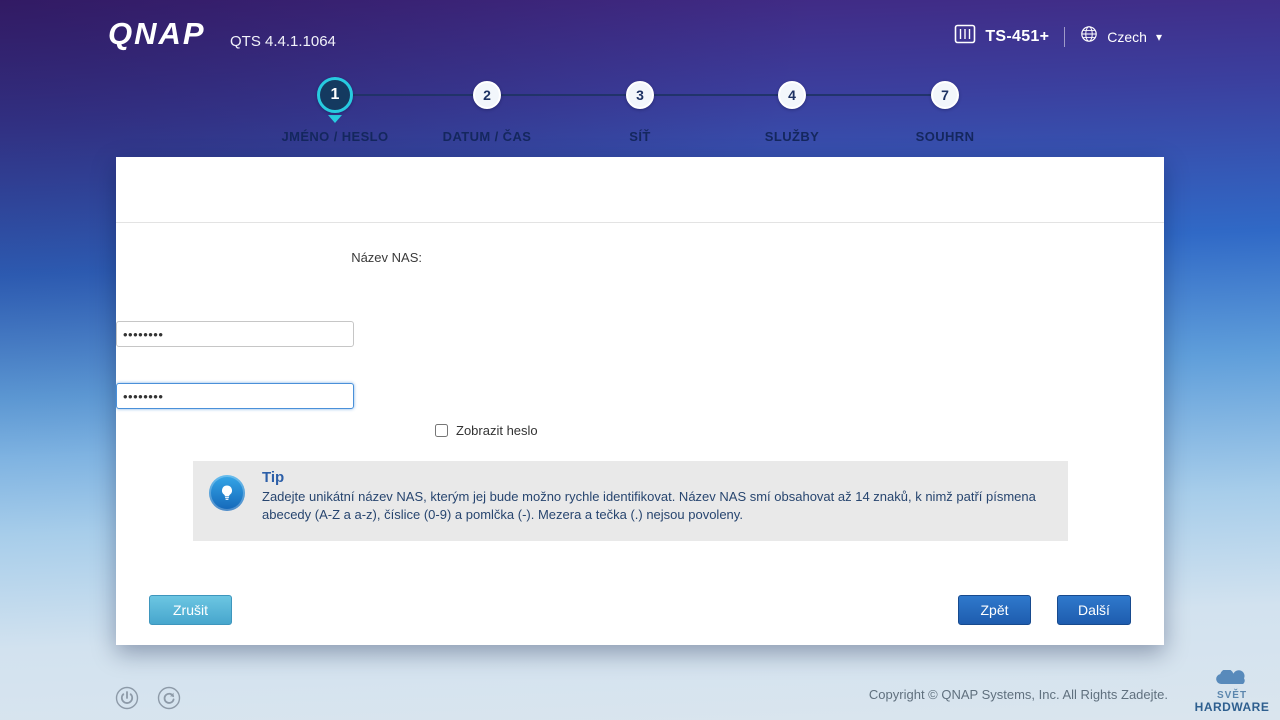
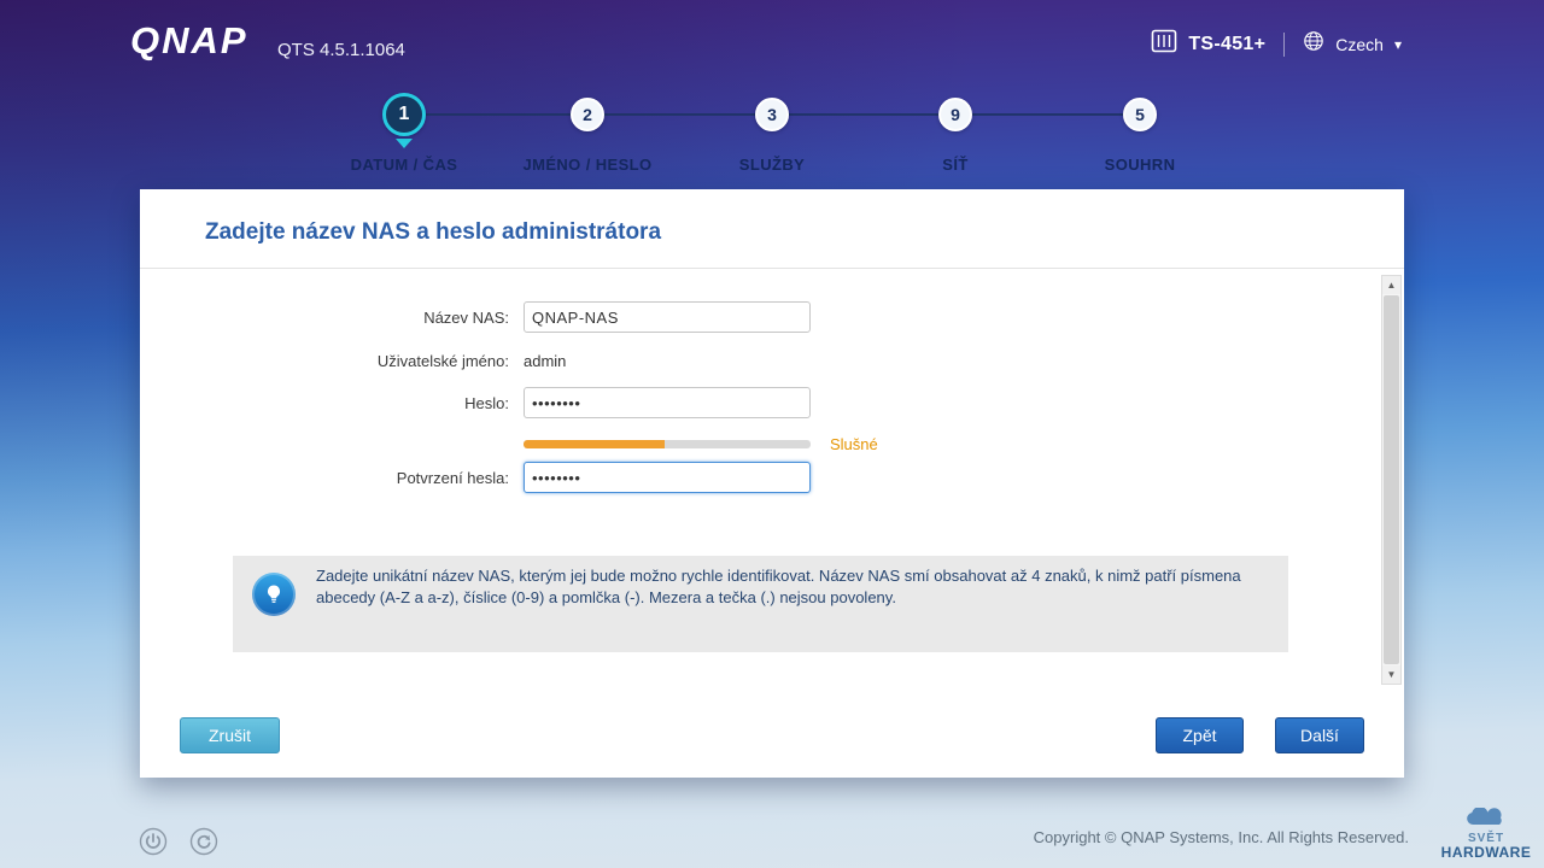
  QNAP
- QTS 4.4.1.1064
+ QTS 4.5.1.1064
  TS-451+
  Czech
  ▾
  1
- JMÉNO / HESLO
+ DATUM / ČAS
  2
- DATUM / ČAS
+ JMÉNO / HESLO
  3
- SÍŤ
+ SLUŽBY
- 4
+ 9
- SLUŽBY
+ SÍŤ
- 7
+ 5
  SOUHRN
+ Zadejte název NAS a heslo administrátora
  Název NAS:
+ QNAP-NAS
+ Uživatelské jméno:
+ admin
+ Heslo:
  ••••••••
+ Slušné
+ Potvrzení hesla:
  ••••••••
- Zobrazit heslo
- Tip
- Zadejte unikátní název NAS, kterým jej bude možno rychle identifikovat. Název NAS smí obsahovat až 14 znaků, k nimž patří písmena abecedy (A-Z a a-z), číslice (0-9) a pomlčka (-). Mezera a tečka (.) nejsou povoleny.
+ Zadejte unikátní název NAS, kterým jej bude možno rychle identifikovat. Název NAS smí obsahovat až 4 znaků, k nimž patří písmena abecedy (A-Z a a-z), číslice (0-9) a pomlčka (-). Mezera a tečka (.) nejsou povoleny.
  Zrušit
  Zpět
  Další
+ ▲
+ ▼
- Copyright © QNAP Systems, Inc. All Rights Zadejte.
+ Copyright © QNAP Systems, Inc. All Rights Reserved.
  SVĚT
  HARDWARE
